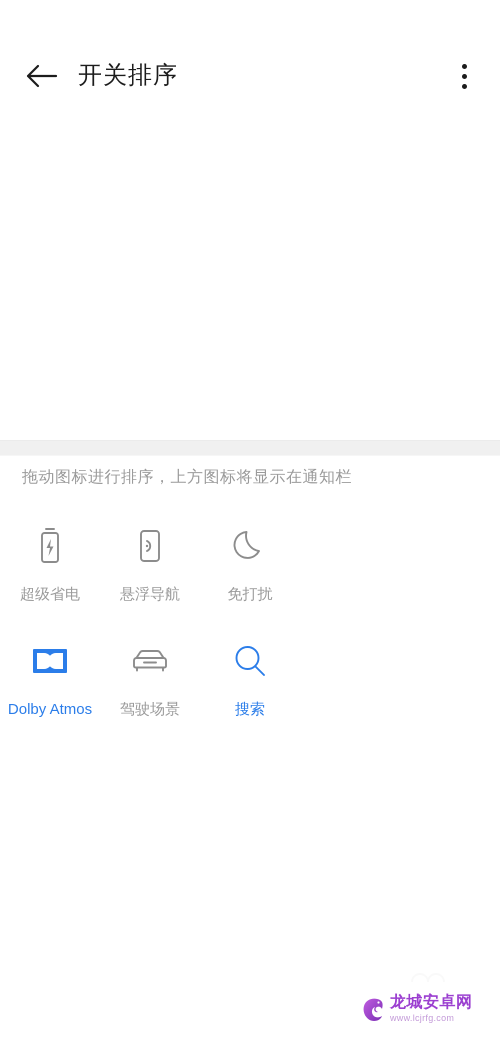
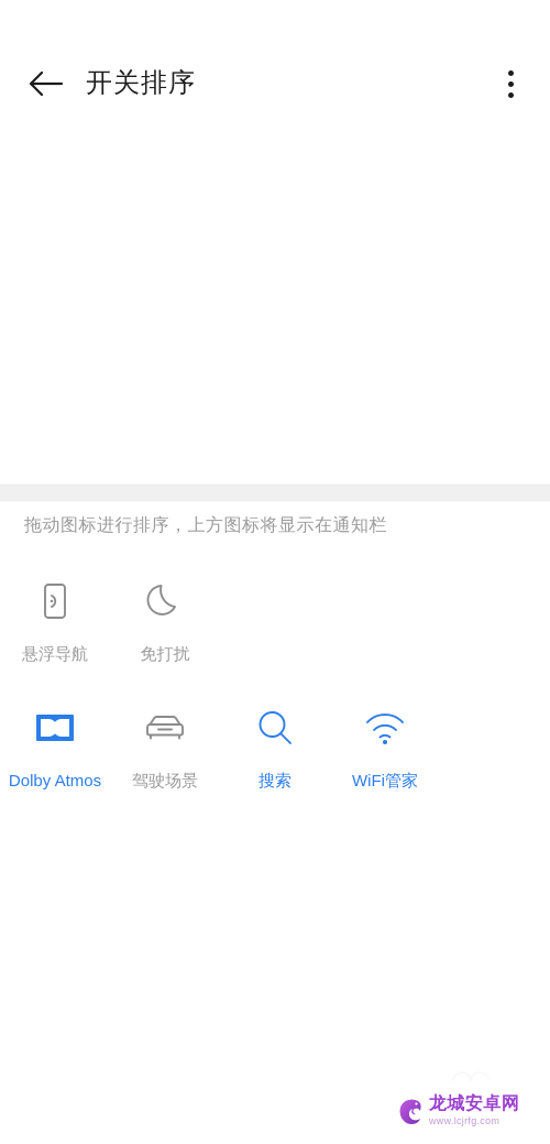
  开关排序
  拖动图标进行排序，上方图标将显示在通知栏
- 超级省电
  悬浮导航
  免打扰
  Dolby Atmos
  驾驶场景
  搜索
+ WiFi管家
  龙城安卓网
  www.lcjrfg.com
